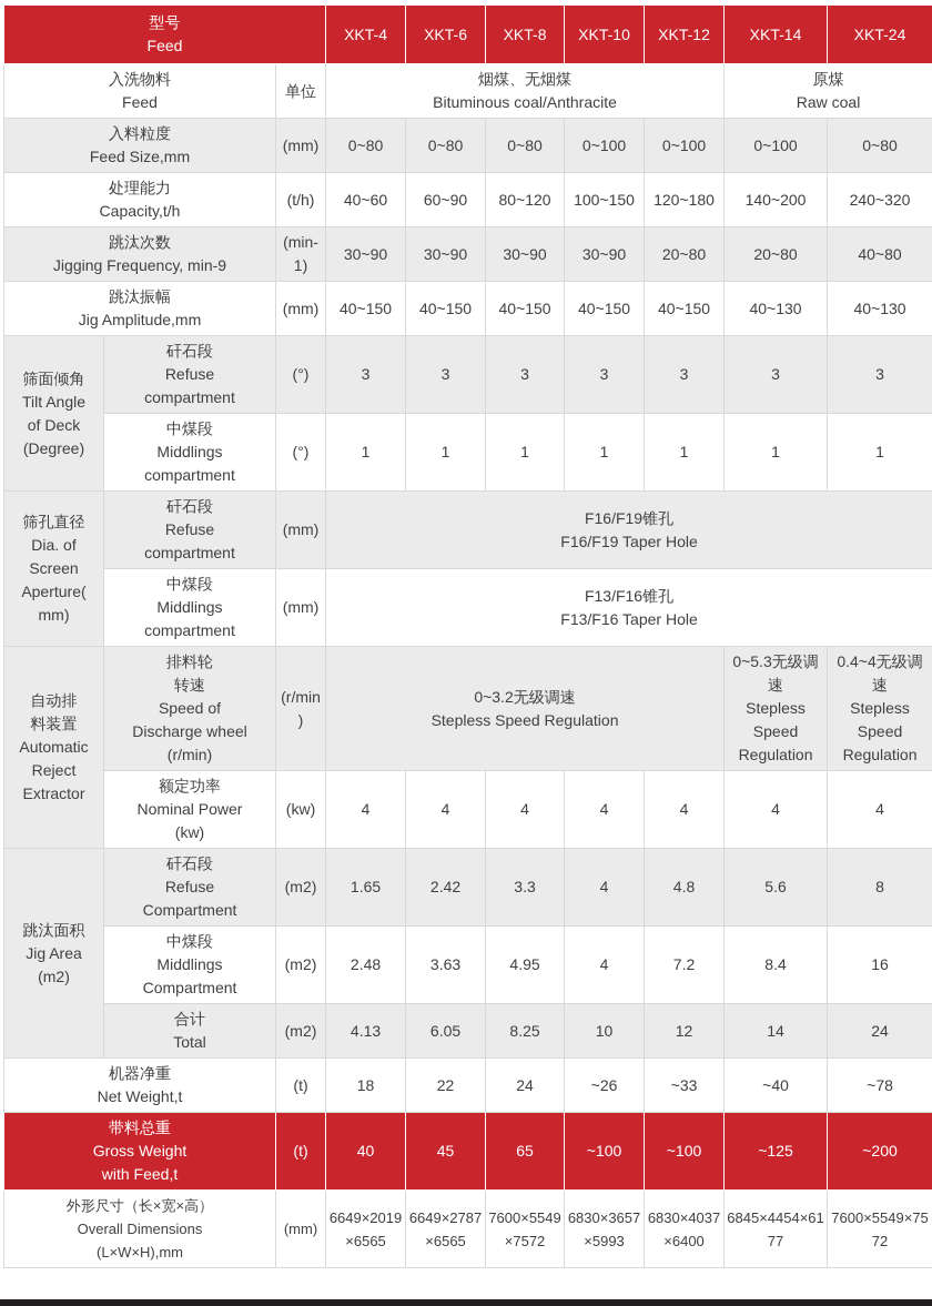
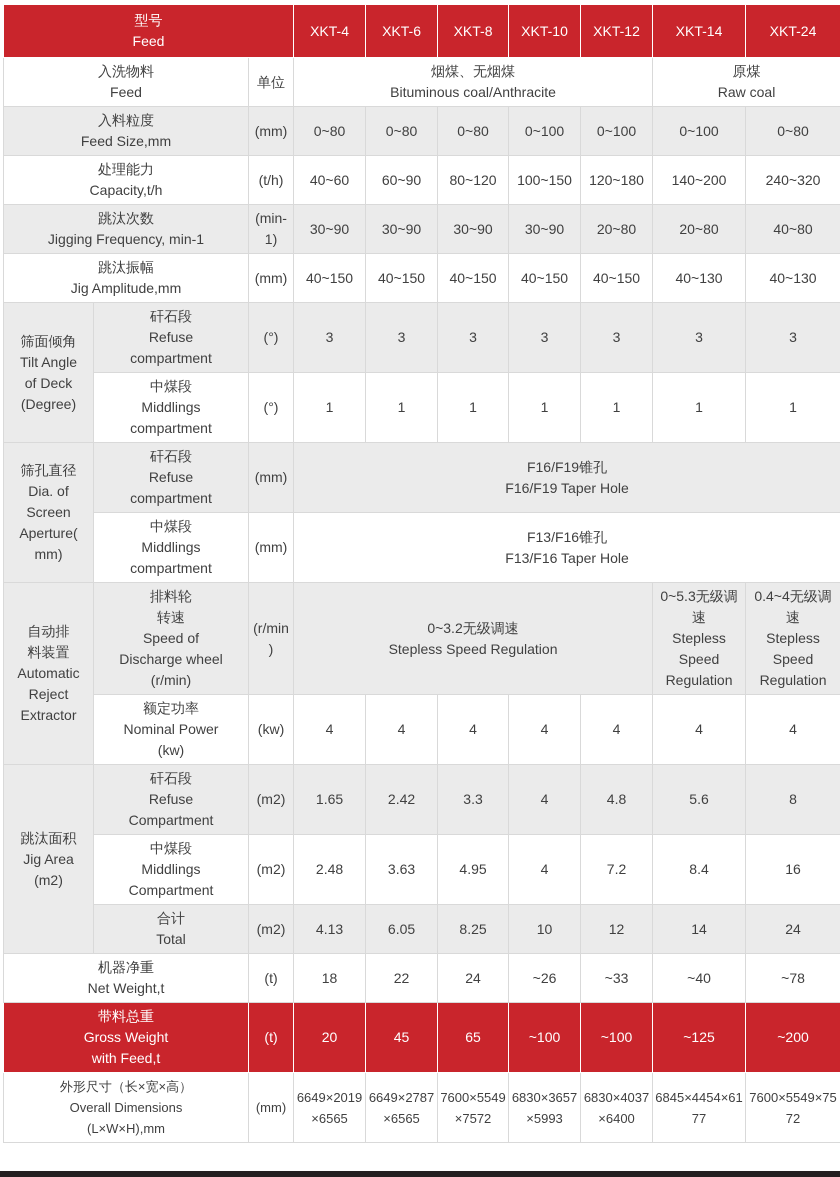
  型号Feed	XKT-4	XKT-6	XKT-8	XKT-10	XKT-12	XKT-14	XKT-24
  入洗物料Feed	单位	烟煤、无烟煤Bituminous coal/Anthracite	原煤Raw coal
  入料粒度Feed Size,mm	(mm)	0~80	0~80	0~80	0~100	0~100	0~100	0~80
  处理能力Capacity,t/h	(t/h)	40~60	60~90	80~120	100~150	120~180	140~200	240~320
- 跳汰次数Jigging Frequency, min-9	(min-1)	30~90	30~90	30~90	30~90	20~80	20~80	40~80
+ 跳汰次数Jigging Frequency, min-1	(min-1)	30~90	30~90	30~90	30~90	20~80	20~80	40~80
  跳汰振幅Jig Amplitude,mm	(mm)	40~150	40~150	40~150	40~150	40~150	40~130	40~130
  筛面倾角Tilt Angleof Deck(Degree)	矸石段Refusecompartment	(°)	3	3	3	3	3	3	3
  中煤段Middlingscompartment	(°)	1	1	1	1	1	1	1
  筛孔直径Dia. ofScreenAperture(mm)	矸石段Refusecompartment	(mm)	F16/F19锥孔F16/F19 Taper Hole
  中煤段Middlingscompartment	(mm)	F13/F16锥孔F13/F16 Taper Hole
  自动排料装置AutomaticRejectExtractor	排料轮转速Speed ofDischarge wheel(r/min)	(r/min)	0~3.2无级调速Stepless Speed Regulation	0~5.3无级调速SteplessSpeedRegulation	0.4~4无级调速SteplessSpeedRegulation
  额定功率Nominal Power(kw)	(kw)	4	4	4	4	4	4	4
  跳汰面积Jig Area(m2)	矸石段RefuseCompartment	(m2)	1.65	2.42	3.3	4	4.8	5.6	8
  中煤段MiddlingsCompartment	(m2)	2.48	3.63	4.95	4	7.2	8.4	16
  合计Total	(m2)	4.13	6.05	8.25	10	12	14	24
  机器净重Net Weight,t	(t)	18	22	24	~26	~33	~40	~78
- 带料总重Gross Weightwith Feed,t	(t)	40	45	65	~100	~100	~125	~200
+ 带料总重Gross Weightwith Feed,t	(t)	20	45	65	~100	~100	~125	~200
  外形尺寸（长×宽×高）Overall Dimensions(L×W×H),mm	(mm)	6649×2019×6565	6649×2787×6565	7600×5549×7572	6830×3657×5993	6830×4037×6400	6845×4454×6177	7600×5549×7572
